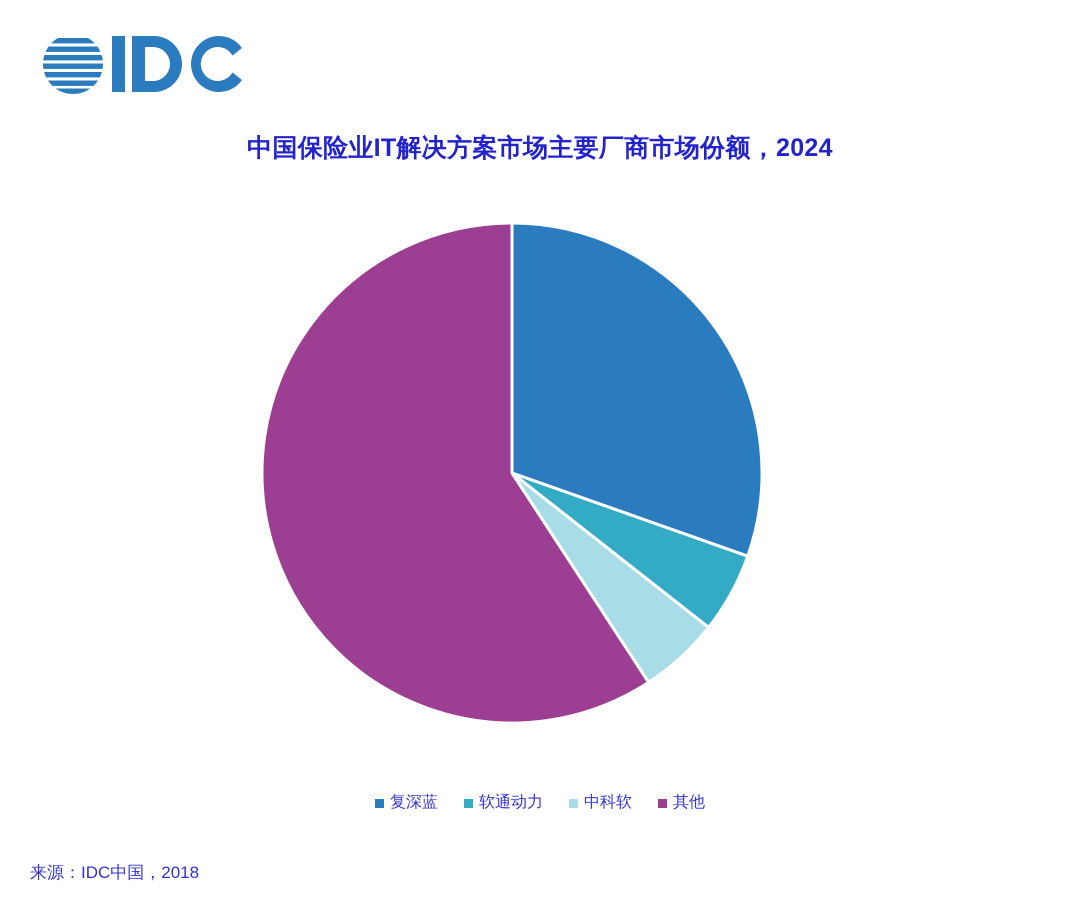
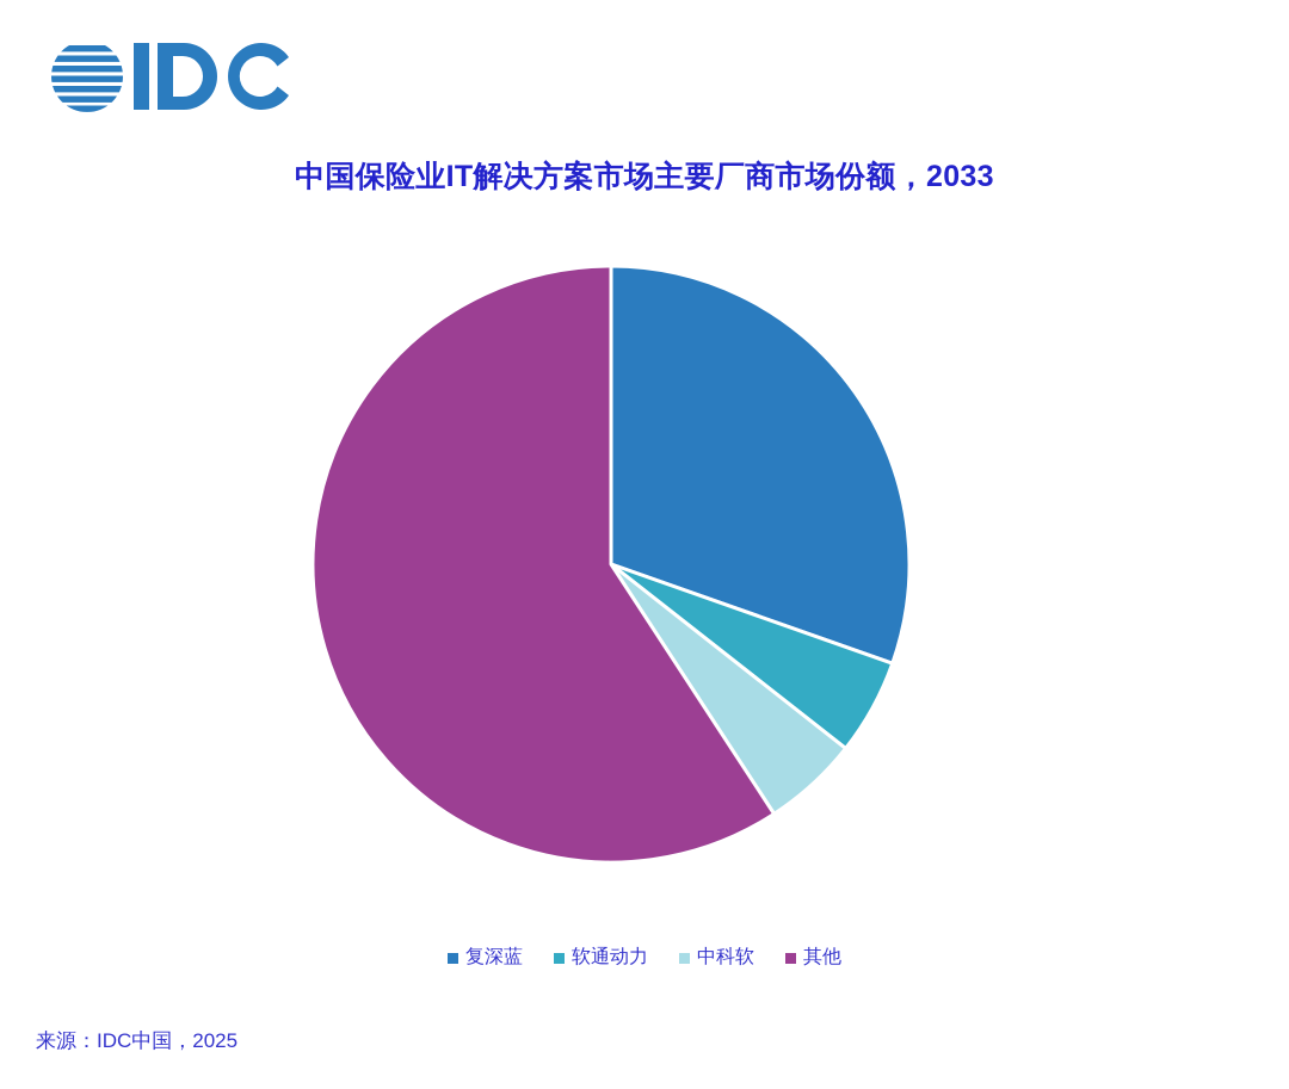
- 中国保险业IT解决方案市场主要厂商市场份额，2024
+ 中国保险业IT解决方案市场主要厂商市场份额，2033
  复深蓝
  软通动力
  中科软
  其他
- 来源：IDC中国，2018
+ 来源：IDC中国，2025
